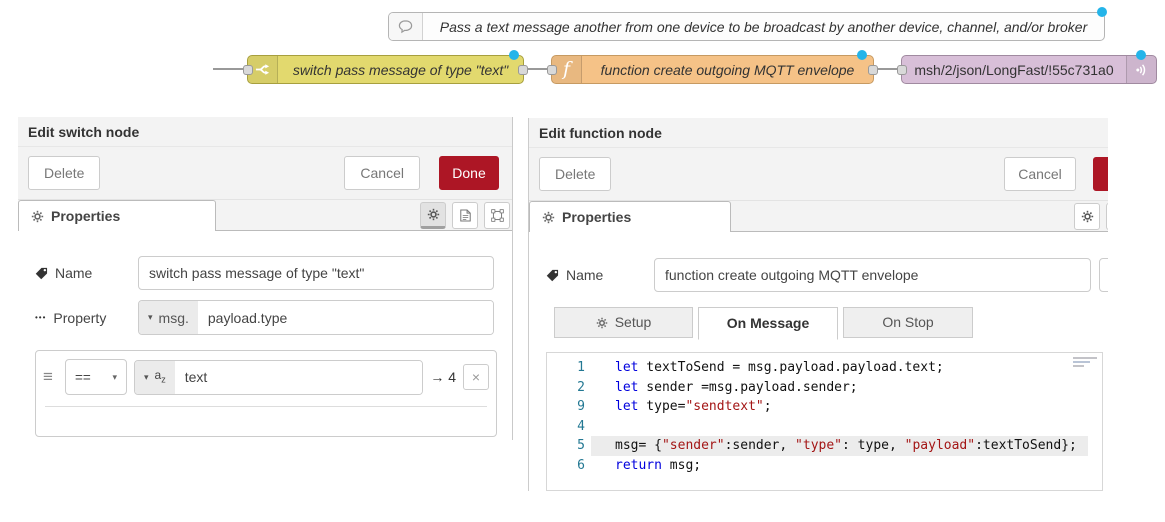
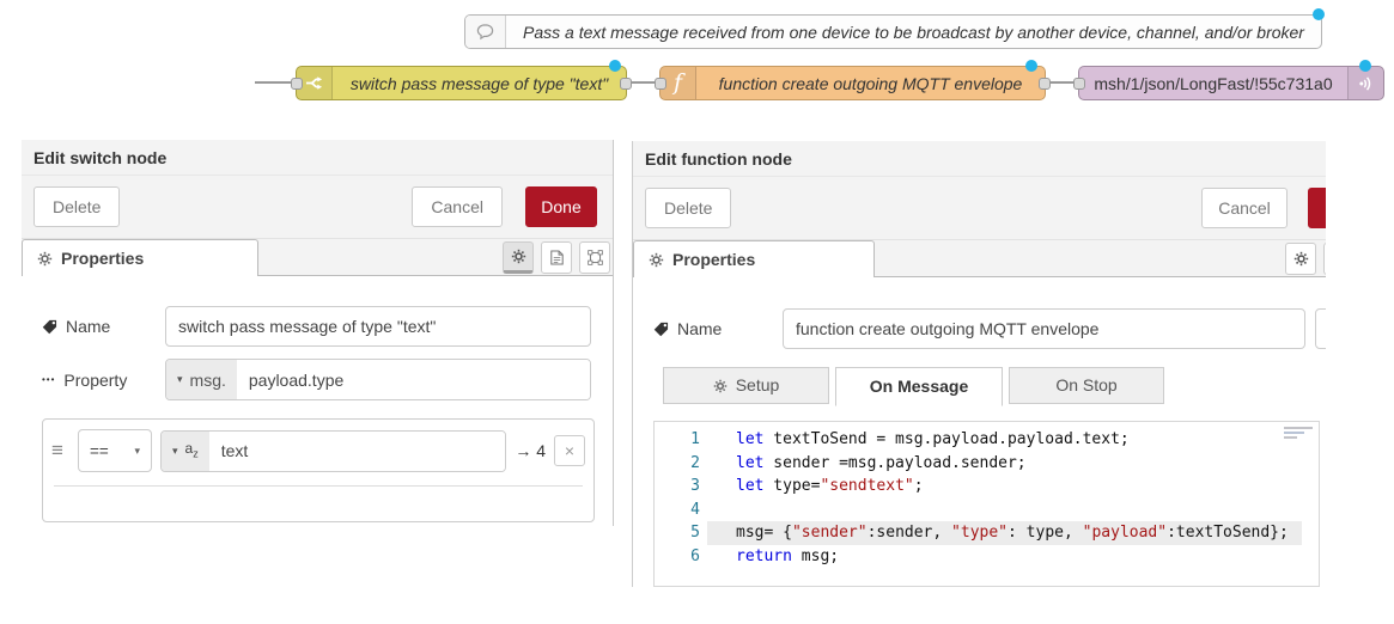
- Pass a text message another from one device to be broadcast by another device, channel, and/or broker
+ Pass a text message received from one device to be broadcast by another device, channel, and/or broker
  switch pass message of type "text"
  f
  function create outgoing MQTT envelope
- msh/2/json/LongFast/!55c731a0
+ msh/1/json/LongFast/!55c731a0
  Edit switch node
  Delete
  Cancel
  Done
  Properties
  Name
  switch pass message of type "text"
  •••
  Property
  ▾
  msg.
  payload.type
  ≡
  ==
  ▾
  ▾
  az
  text
  → 4
  ×
  Edit function node
  Delete
  Cancel
  Properties
  Name
  function create outgoing MQTT envelope
  Setup
  On Message
  On Stop
  1
  let textToSend = msg.payload.payload.text;
  2
  let sender =msg.payload.sender;
- 9
+ 3
  let type="sendtext";
  4
  5
  msg= {"sender":sender, "type": type, "payload":textToSend};
  6
  return msg;
